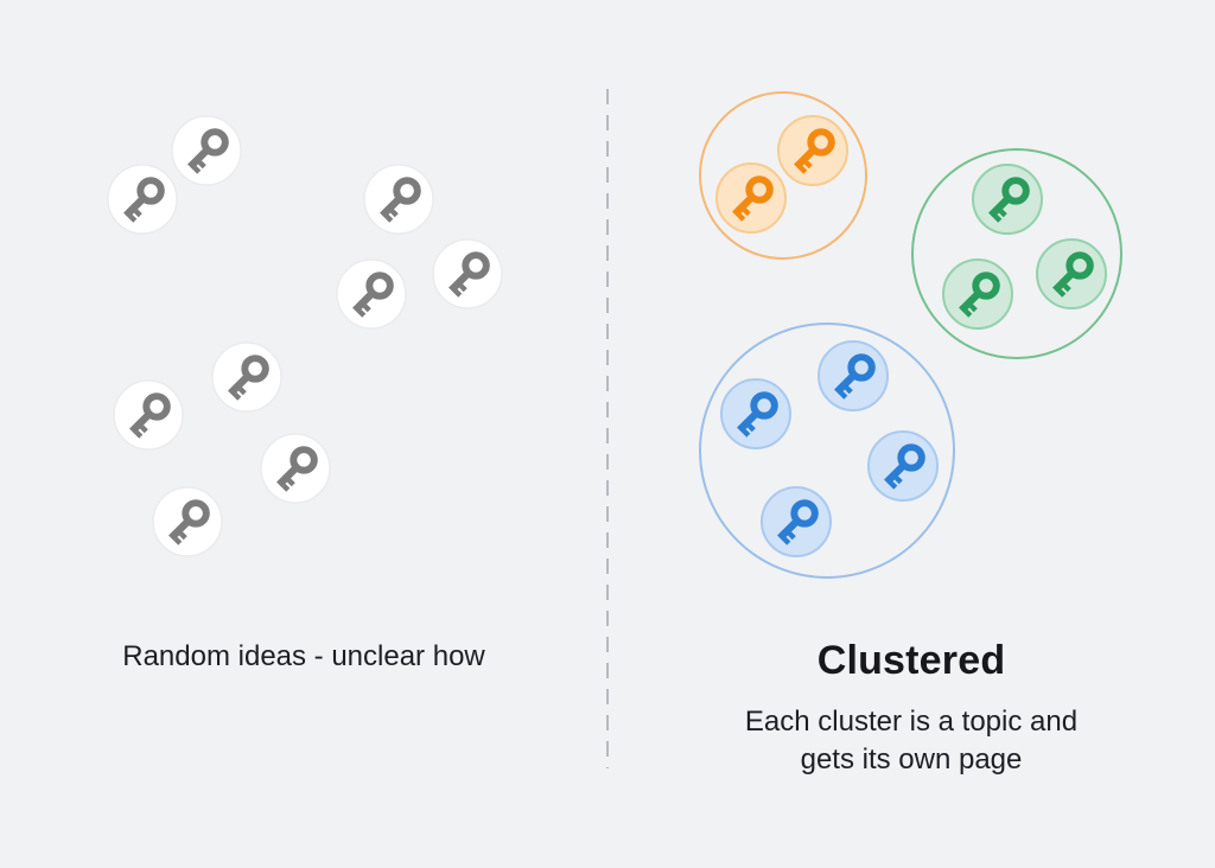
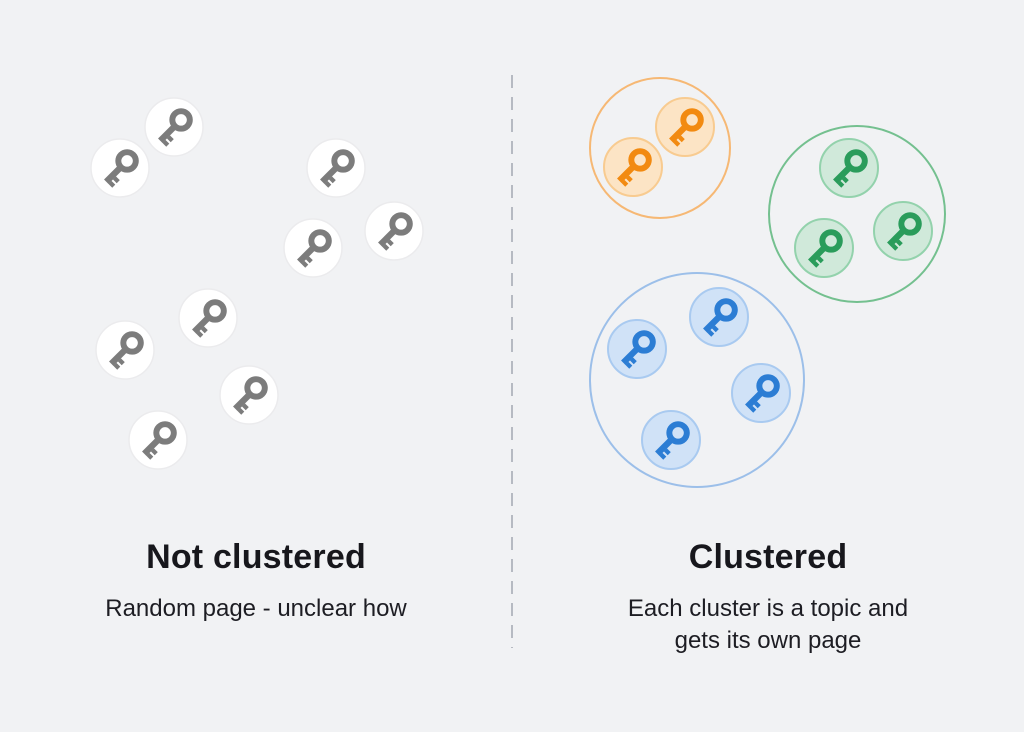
+ Not clustered
- Random ideas - unclear how
+ Random page - unclear how
  Clustered
  Each cluster is a topic and
  gets its own page
